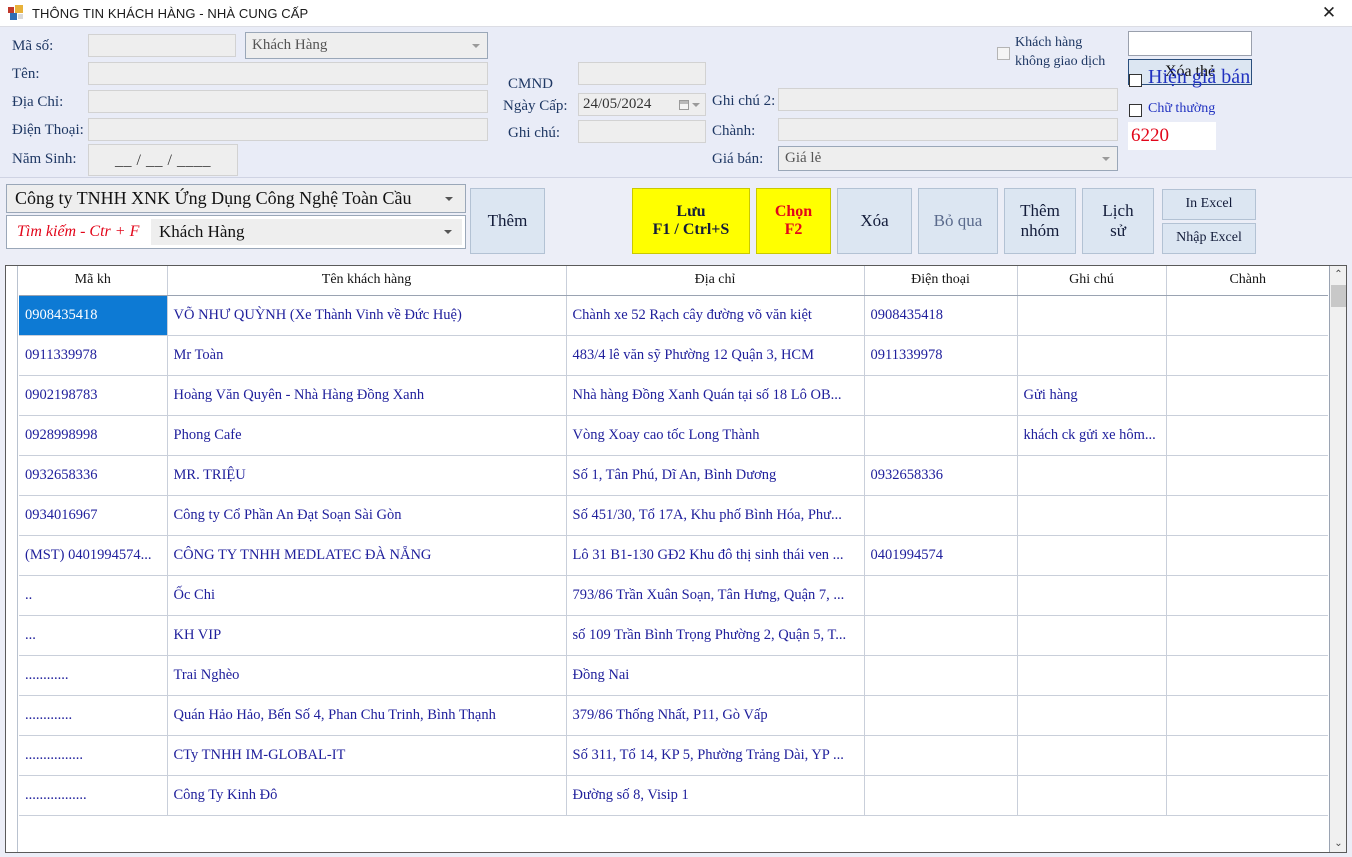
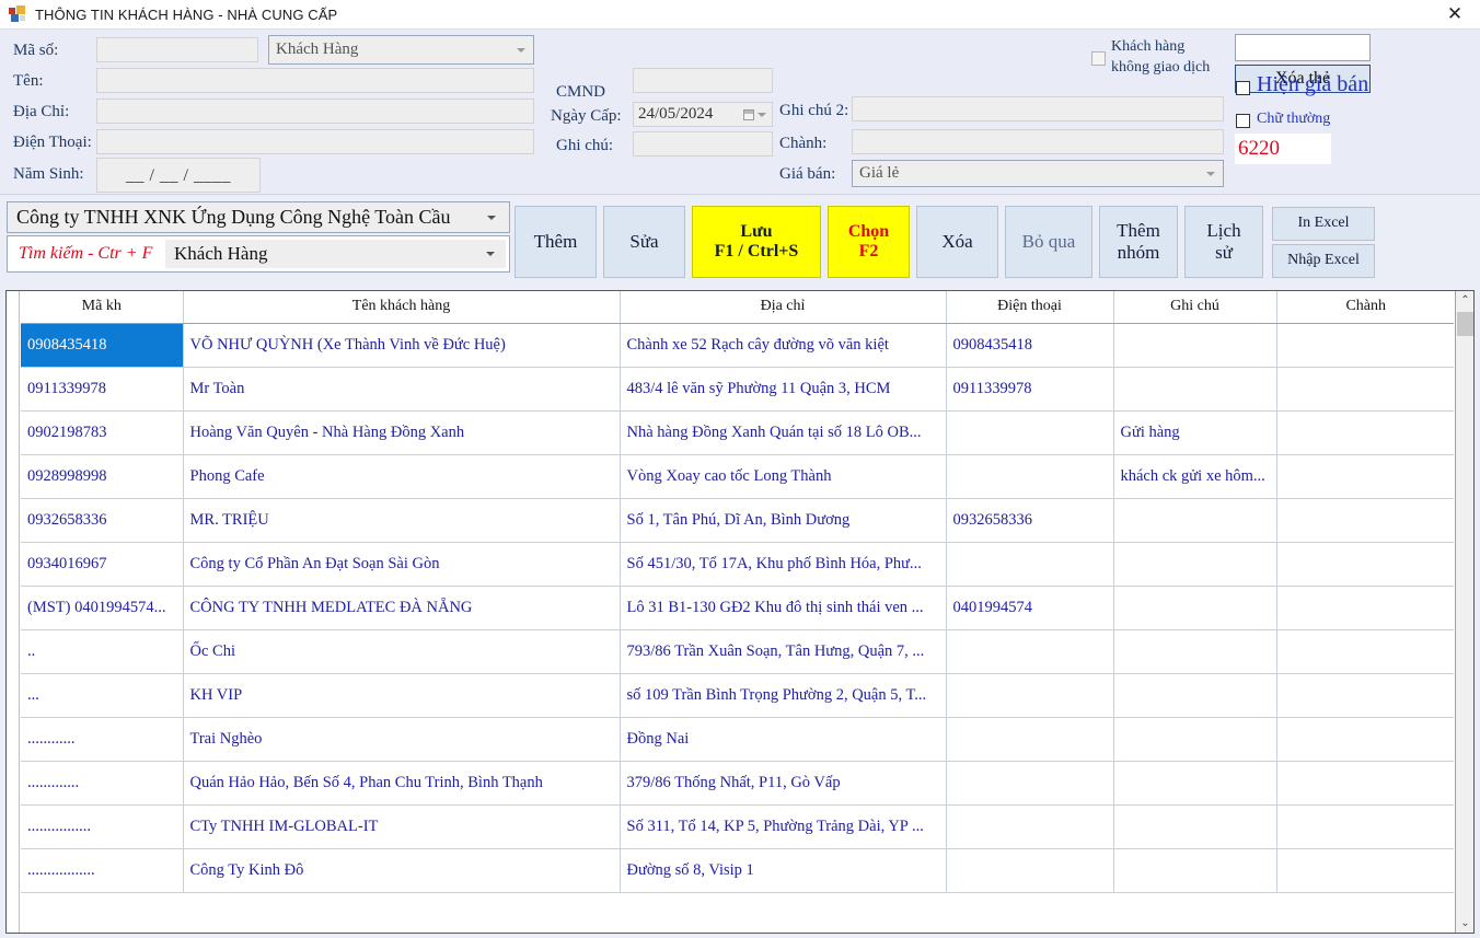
  THÔNG TIN KHÁCH HÀNG - NHÀ CUNG CẤP
  ✕
  Mã số:
  Khách Hàng
  Tên:
  Địa Chỉ:
  Điện Thoại:
  Năm Sinh:
  __ / __ / ____
  CMND
  Ngày Cấp:
  24/05/2024
  Ghi chú:
  Ghi chú 2:
  Chành:
  Giá bán:
  Giá lẻ
  Khách hàng
  không giao dịch
  Xóa thẻ
  Hiện giá bán
  Chữ thường
  6220
  Công ty TNHH XNK Ứng Dụng Công Nghệ Toàn Cầu
  Tìm kiếm - Ctr + F
  Khách Hàng
  Thêm
+ Sửa
  Lưu
  F1 / Ctrl+S
  Chọn
  F2
  Xóa
  Bỏ qua
  Thêm
  nhóm
  Lịch
  sử
  In Excel
  Nhập Excel
  Mã kh	Tên khách hàng	Địa chỉ	Điện thoại	Ghi chú	Chành
  0908435418	VÕ NHƯ QUỲNH (Xe Thành Vinh về Đức Huệ)	Chành xe 52 Rạch cây đường võ văn kiệt	0908435418
- 0911339978	Mr Toàn	483/4 lê văn sỹ Phường 12 Quận 3, HCM	0911339978
+ 0911339978	Mr Toàn	483/4 lê văn sỹ Phường 11 Quận 3, HCM	0911339978
  0902198783	Hoàng Văn Quyên - Nhà Hàng Đồng Xanh	Nhà hàng Đồng Xanh Quán tại số 18 Lô OB...		Gửi hàng
  0928998998	Phong Cafe	Vòng Xoay cao tốc Long Thành		khách ck gửi xe hôm...
  0932658336	MR. TRIỆU	Số 1, Tân Phú, Dĩ An, Bình Dương	0932658336
  0934016967	Công ty Cổ Phần An Đạt Soạn Sài Gòn	Số 451/30, Tổ 17A, Khu phố Bình Hóa, Phư...
  (MST) 0401994574...	CÔNG TY TNHH MEDLATEC ĐÀ NẴNG	Lô 31 B1-130 GĐ2 Khu đô thị sinh thái ven ...	0401994574
  ..	Ốc Chi	793/86 Trần Xuân Soạn, Tân Hưng, Quận 7, ...
  ...	KH VIP	số 109 Trần Bình Trọng Phường 2, Quận 5, T...
  ............	Trai Nghèo	Đồng Nai
  .............	Quán Hảo Hảo, Bến Số 4, Phan Chu Trinh, Bình Thạnh	379/86 Thống Nhất, P11, Gò Vấp
  ................	CTy TNHH IM-GLOBAL-IT	Số 311, Tổ 14, KP 5, Phường Trảng Dài, YP ...
  .................	Công Ty Kinh Đô	Đường số 8, Visip 1
  ⌃
  ⌄
